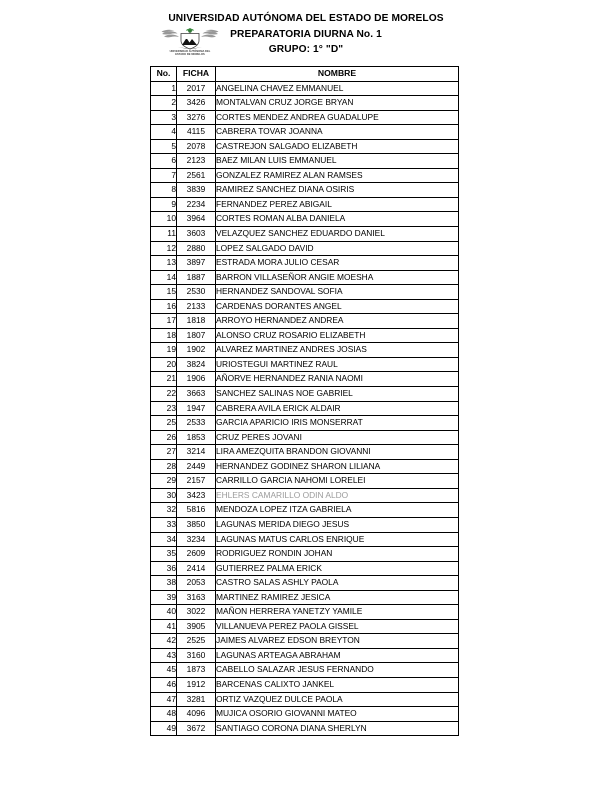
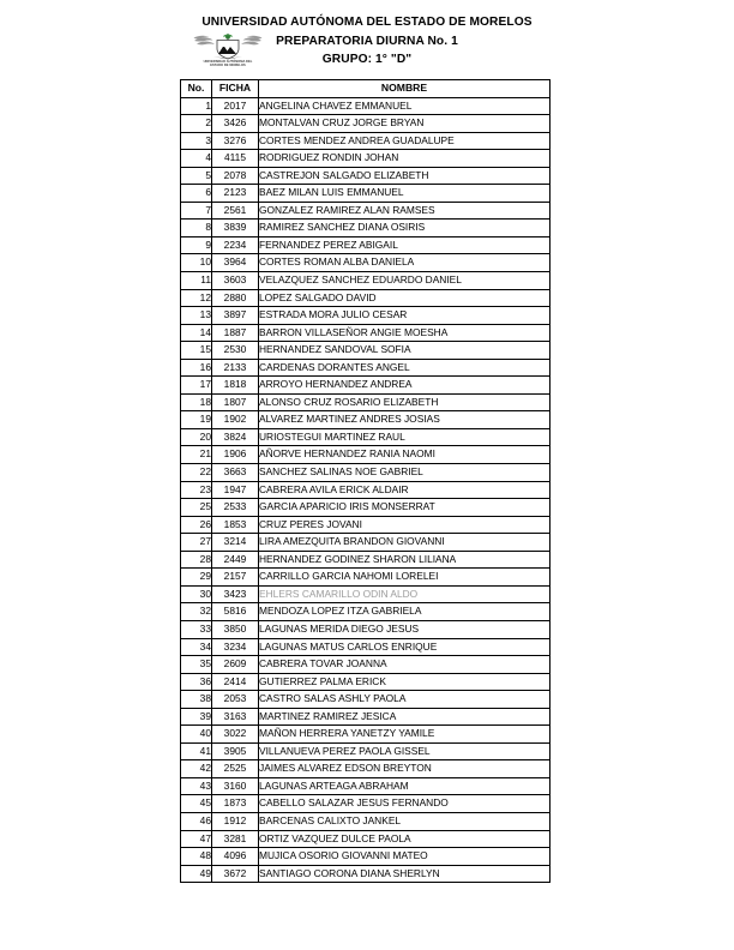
  UNIVERSIDAD AUTÓNOMA DEL ESTADO DE MORELOS
  PREPARATORIA DIURNA No. 1
  GRUPO: 1° "D"
  No.	FICHA	NOMBRE
  1	2017	ANGELINA CHAVEZ EMMANUEL
  2	3426	MONTALVAN CRUZ JORGE BRYAN
  3	3276	CORTES MENDEZ ANDREA GUADALUPE
- 4	4115	CABRERA TOVAR JOANNA
+ 4	4115	RODRIGUEZ RONDIN JOHAN
  5	2078	CASTREJON SALGADO ELIZABETH
  6	2123	BAEZ MILAN LUIS EMMANUEL
  7	2561	GONZALEZ RAMIREZ ALAN RAMSES
  8	3839	RAMIREZ SANCHEZ DIANA OSIRIS
  9	2234	FERNANDEZ PEREZ ABIGAIL
  10	3964	CORTES ROMAN ALBA DANIELA
  11	3603	VELAZQUEZ SANCHEZ EDUARDO DANIEL
  12	2880	LOPEZ SALGADO DAVID
  13	3897	ESTRADA MORA JULIO CESAR
  14	1887	BARRON VILLASEÑOR ANGIE MOESHA
  15	2530	HERNANDEZ SANDOVAL SOFIA
  16	2133	CARDENAS DORANTES ANGEL
  17	1818	ARROYO HERNANDEZ ANDREA
  18	1807	ALONSO CRUZ ROSARIO ELIZABETH
  19	1902	ALVAREZ MARTINEZ ANDRES JOSIAS
  20	3824	URIOSTEGUI MARTINEZ RAUL
  21	1906	AÑORVE HERNANDEZ RANIA NAOMI
  22	3663	SANCHEZ SALINAS NOE GABRIEL
  23	1947	CABRERA AVILA ERICK ALDAIR
  25	2533	GARCIA APARICIO IRIS MONSERRAT
  26	1853	CRUZ PERES JOVANI
  27	3214	LIRA AMEZQUITA BRANDON GIOVANNI
  28	2449	HERNANDEZ GODINEZ SHARON LILIANA
  29	2157	CARRILLO GARCIA NAHOMI LORELEI
  30	3423	EHLERS CAMARILLO ODIN ALDO
  32	5816	MENDOZA LOPEZ ITZA GABRIELA
  33	3850	LAGUNAS MERIDA DIEGO JESUS
  34	3234	LAGUNAS MATUS CARLOS ENRIQUE
- 35	2609	RODRIGUEZ RONDIN JOHAN
+ 35	2609	CABRERA TOVAR JOANNA
  36	2414	GUTIERREZ PALMA ERICK
  38	2053	CASTRO SALAS ASHLY PAOLA
  39	3163	MARTINEZ RAMIREZ JESICA
  40	3022	MAÑON HERRERA YANETZY YAMILE
  41	3905	VILLANUEVA PEREZ PAOLA GISSEL
  42	2525	JAIMES ALVAREZ EDSON BREYTON
  43	3160	LAGUNAS ARTEAGA ABRAHAM
  45	1873	CABELLO SALAZAR JESUS FERNANDO
  46	1912	BARCENAS CALIXTO JANKEL
  47	3281	ORTIZ VAZQUEZ DULCE PAOLA
  48	4096	MUJICA OSORIO GIOVANNI MATEO
  49	3672	SANTIAGO CORONA DIANA SHERLYN
